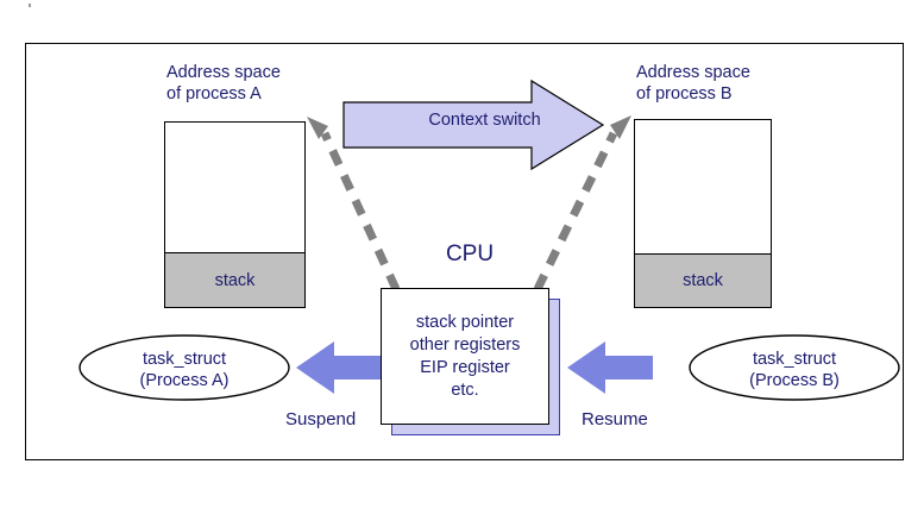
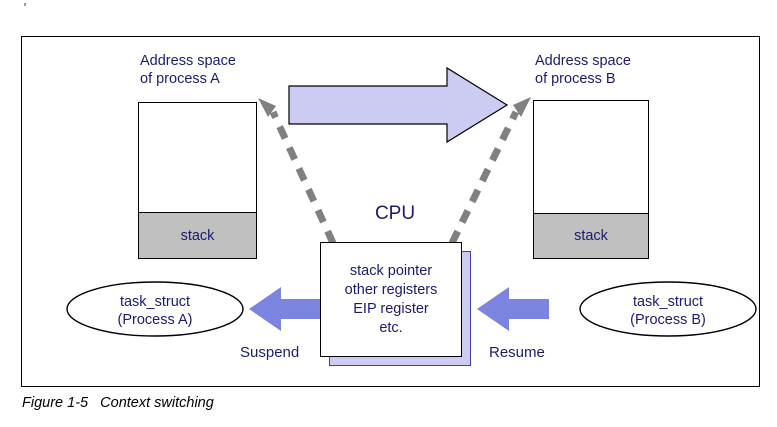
  Address space
  of process A
  stack
  Address space
  of process B
  stack
- Context switch
  CPU
  stack pointer
  other registers
  EIP register
  etc.
  task_struct
  (Process A)
  task_struct
  (Process B)
  Suspend
  Resume
+ Figure 1-5 Context switching
